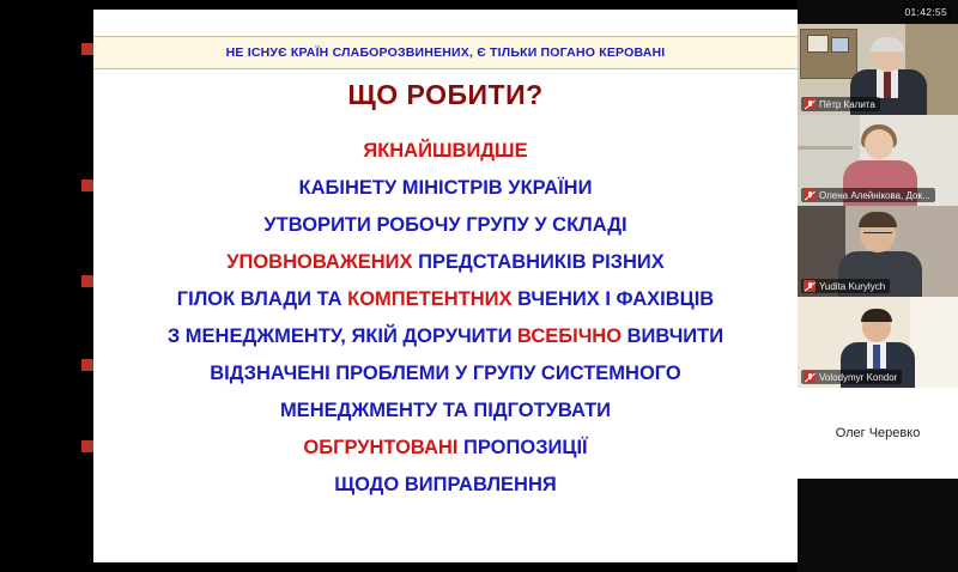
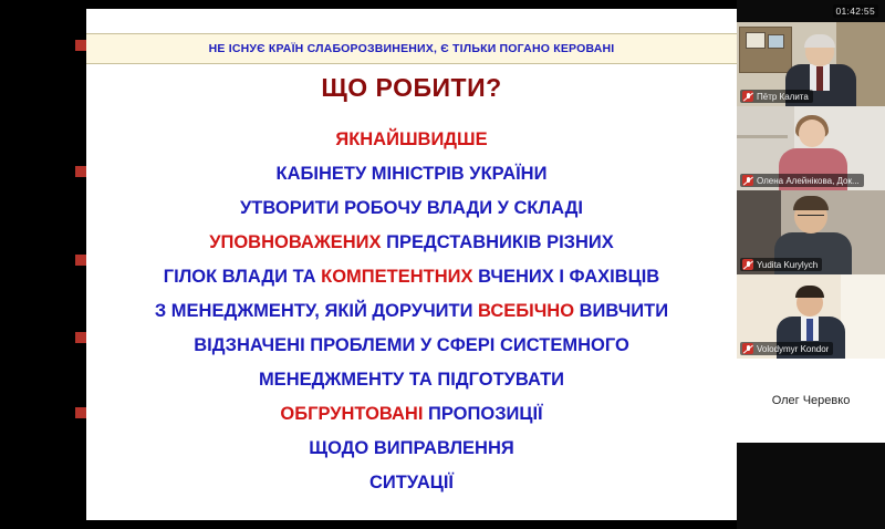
  НЕ ІСНУЄ КРАЇН СЛАБОРОЗВИНЕНИХ, Є ТІЛЬКИ ПОГАНО КЕРОВАНІ
  ЩО РОБИТИ?
  ЯКНАЙШВИДШЕ
  КАБІНЕТУ МІНІСТРІВ УКРАЇНИ
- УТВОРИТИ РОБОЧУ ГРУПУ У СКЛАДІ
+ УТВОРИТИ РОБОЧУ ВЛАДИ У СКЛАДІ
  УПОВНОВАЖЕНИХ ПРЕДСТАВНИКІВ РІЗНИХ
  ГІЛОК ВЛАДИ ТА КОМПЕТЕНТНИХ ВЧЕНИХ І ФАХІВЦІВ
  З МЕНЕДЖМЕНТУ, ЯКІЙ ДОРУЧИТИ ВСЕБІЧНО ВИВЧИТИ
- ВІДЗНАЧЕНІ ПРОБЛЕМИ У ГРУПУ СИСТЕМНОГО
+ ВІДЗНАЧЕНІ ПРОБЛЕМИ У СФЕРІ СИСТЕМНОГО
  МЕНЕДЖМЕНТУ ТА ПІДГОТУВАТИ
  ОБГРУНТОВАНІ ПРОПОЗИЦІЇ
  ЩОДО ВИПРАВЛЕННЯ
+ СИТУАЦІЇ
  01:42:55
  Пётр Калита
  Олена Алейнікова, Док...
  Yudita Kurylych
  Volodymyr Kondor
  Олег Черевко
